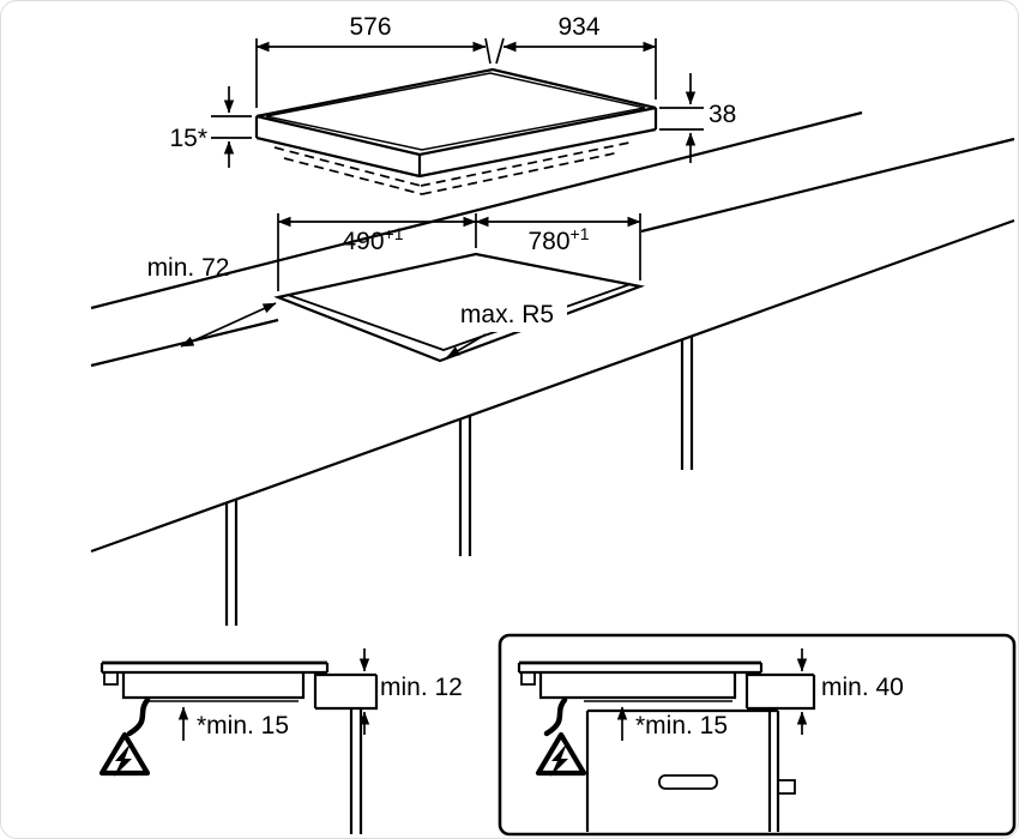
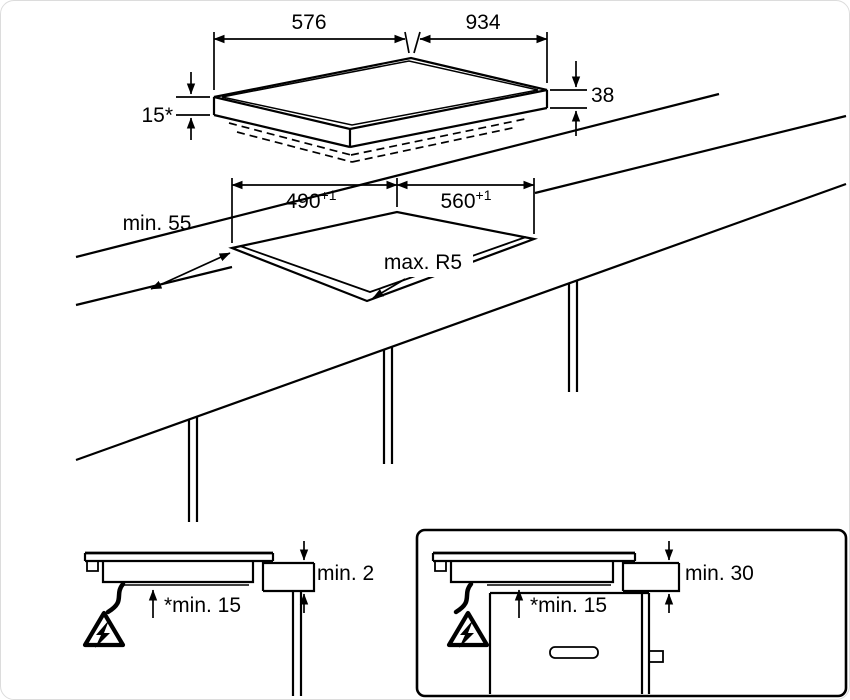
  576
  934
  38
  15*
  490+1
- 780+1
+ 560+1
- min. 72
+ min. 55
  max. R5
- min. 12
+ min. 2
  *min. 15
- min. 40
+ min. 30
  *min. 15
